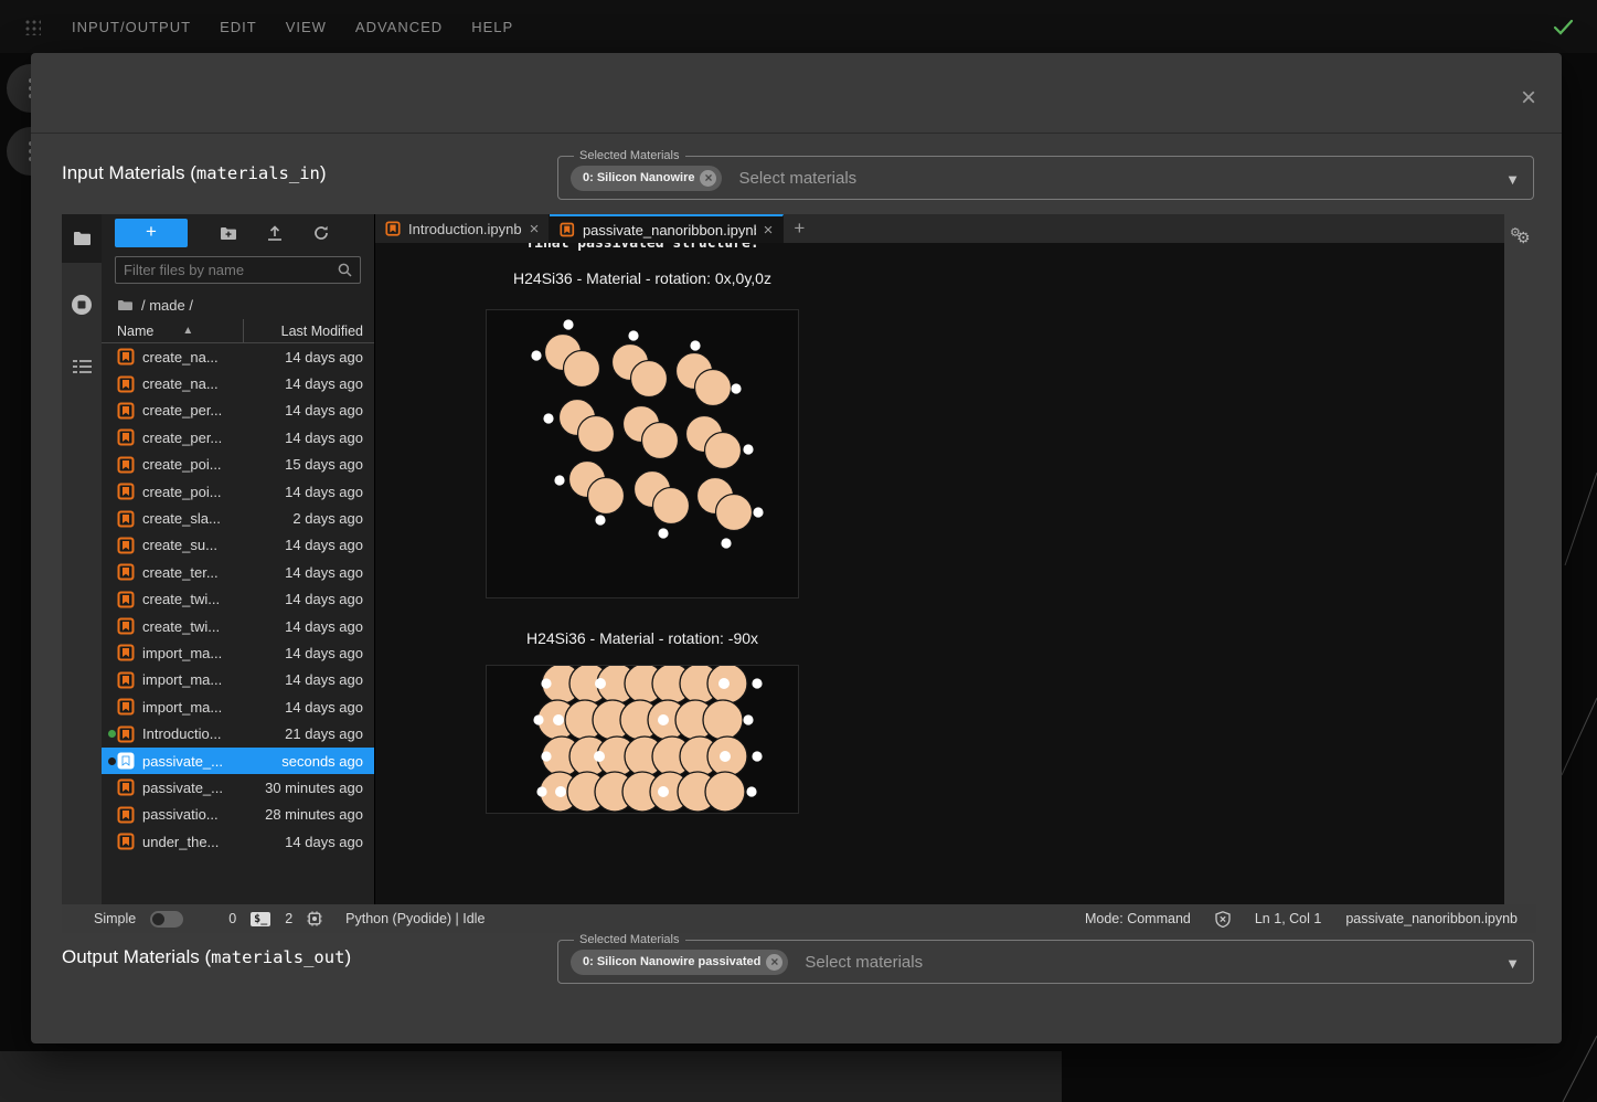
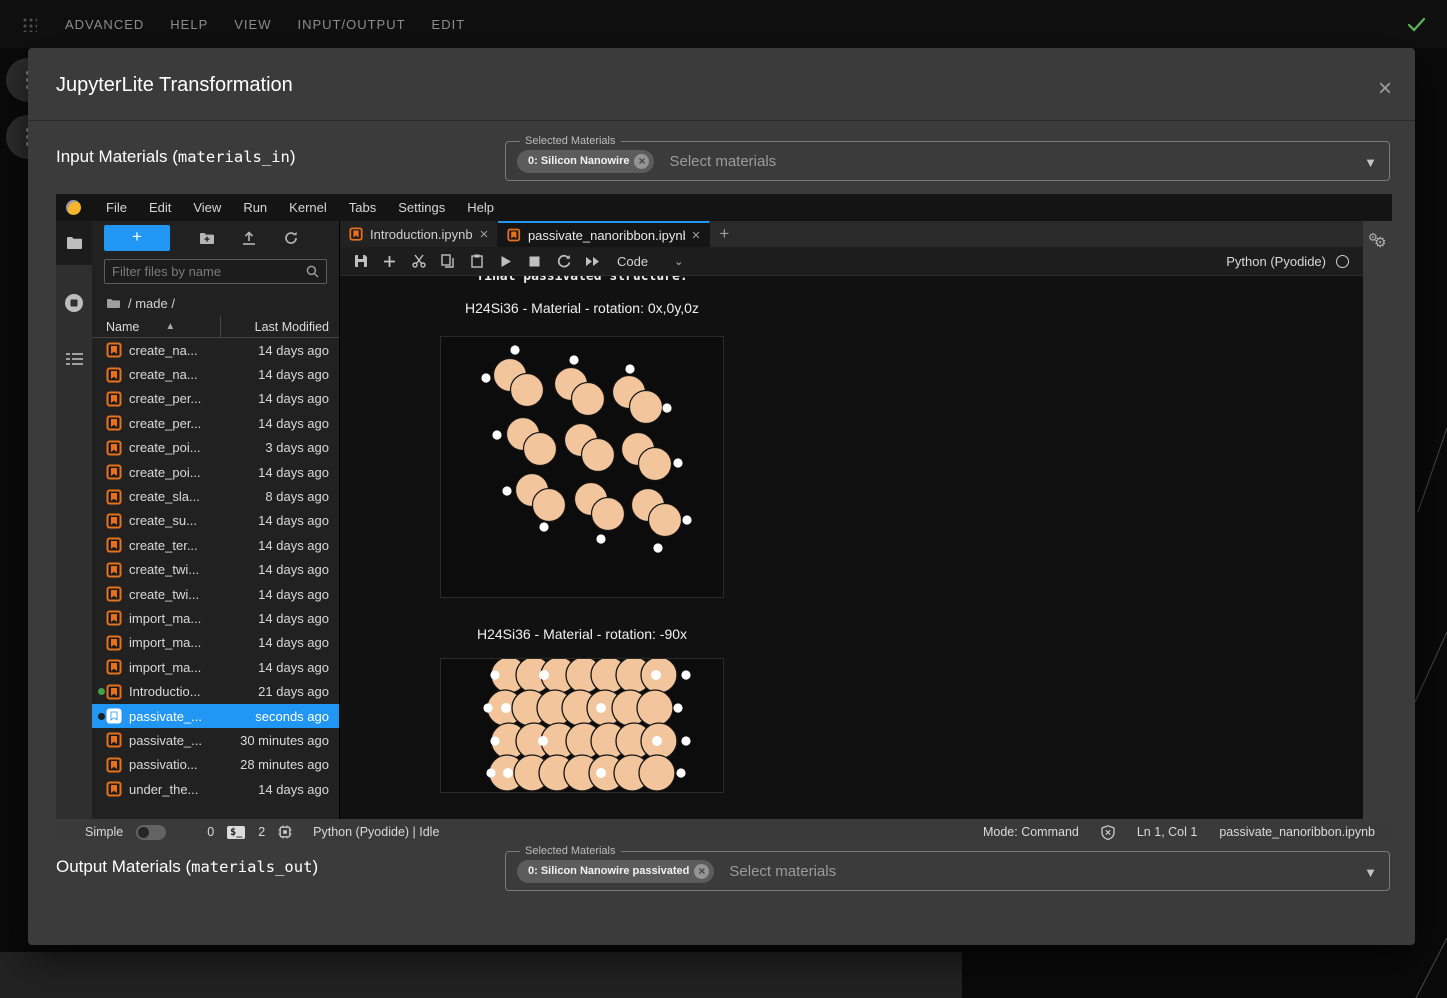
- INPUT/OUTPUT
+ ADVANCED
- EDIT
+ HELP
  VIEW
- ADVANCED
+ INPUT/OUTPUT
- HELP
+ EDIT
+ JupyterLite Transformation
  ×
  Input Materials (materials_in)
  Selected Materials
  0: Silicon Nanowire
  ×
  Select materials
  ▼
+ File
+ Edit
+ View
+ Run
+ Kernel
+ Tabs
+ Settings
+ Help
  +
  Filter files by name
  / made /
  Name
  ▲
  Last Modified
  create_na...
  14 days ago
  create_na...
  14 days ago
  create_per...
  14 days ago
  create_per...
  14 days ago
  create_poi...
- 15 days ago
+ 3 days ago
  create_poi...
  14 days ago
  create_sla...
- 2 days ago
+ 8 days ago
  create_su...
  14 days ago
  create_ter...
  14 days ago
  create_twi...
  14 days ago
  create_twi...
  14 days ago
  import_ma...
  14 days ago
  import_ma...
  14 days ago
  import_ma...
  14 days ago
  Introductio...
  21 days ago
  passivate_...
  seconds ago
  passivate_...
  30 minutes ago
  passivatio...
  28 minutes ago
  under_the...
  14 days ago
  Introduction.ipynb
  ×
  passivate_nanoribbon.ipyn
  ×
  +
+ Code
+ ⌄
+ Python (Pyodide)
  final passivated structure:
  H24Si36 - Material - rotation: 0x,0y,0z
  H24Si36 - Material - rotation: -90x
  ⚙
  ⚙
  Simple
  0
  $_
  2
  Python (Pyodide) | Idle
  Mode: Command
  Ln 1, Col 1
  passivate_nanoribbon.ipynb
  Output Materials (materials_out)
  Selected Materials
  0: Silicon Nanowire passivated
  ×
  Select materials
  ▼
